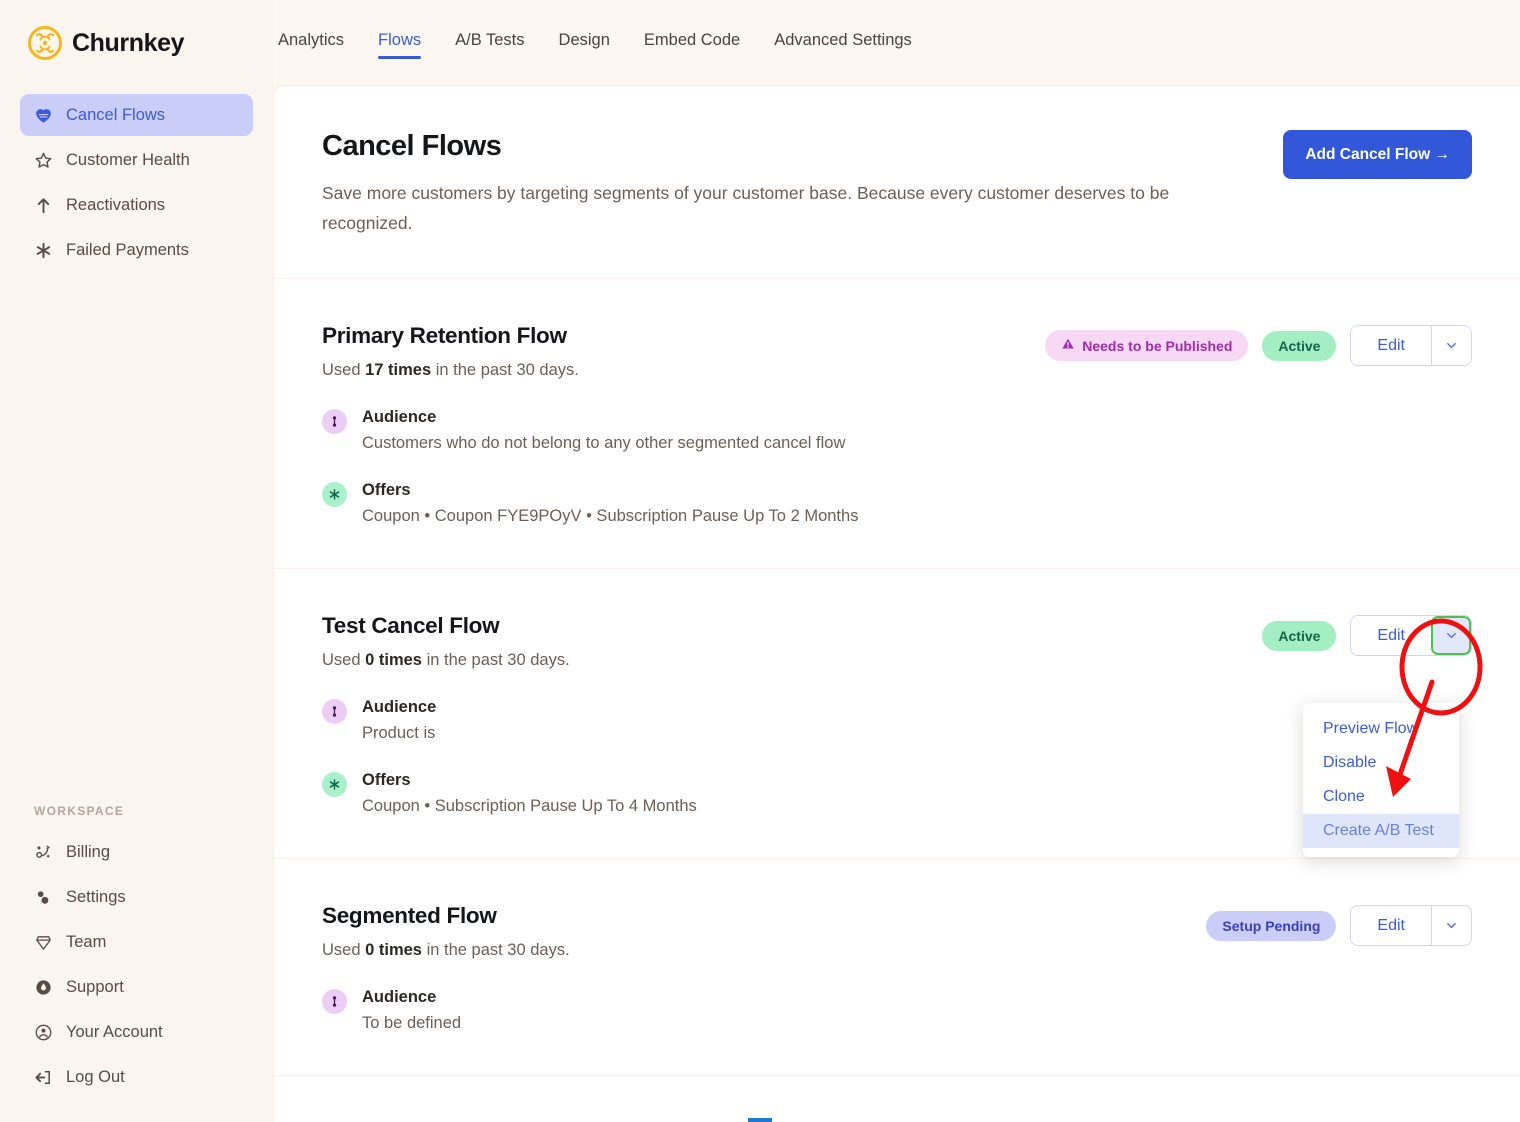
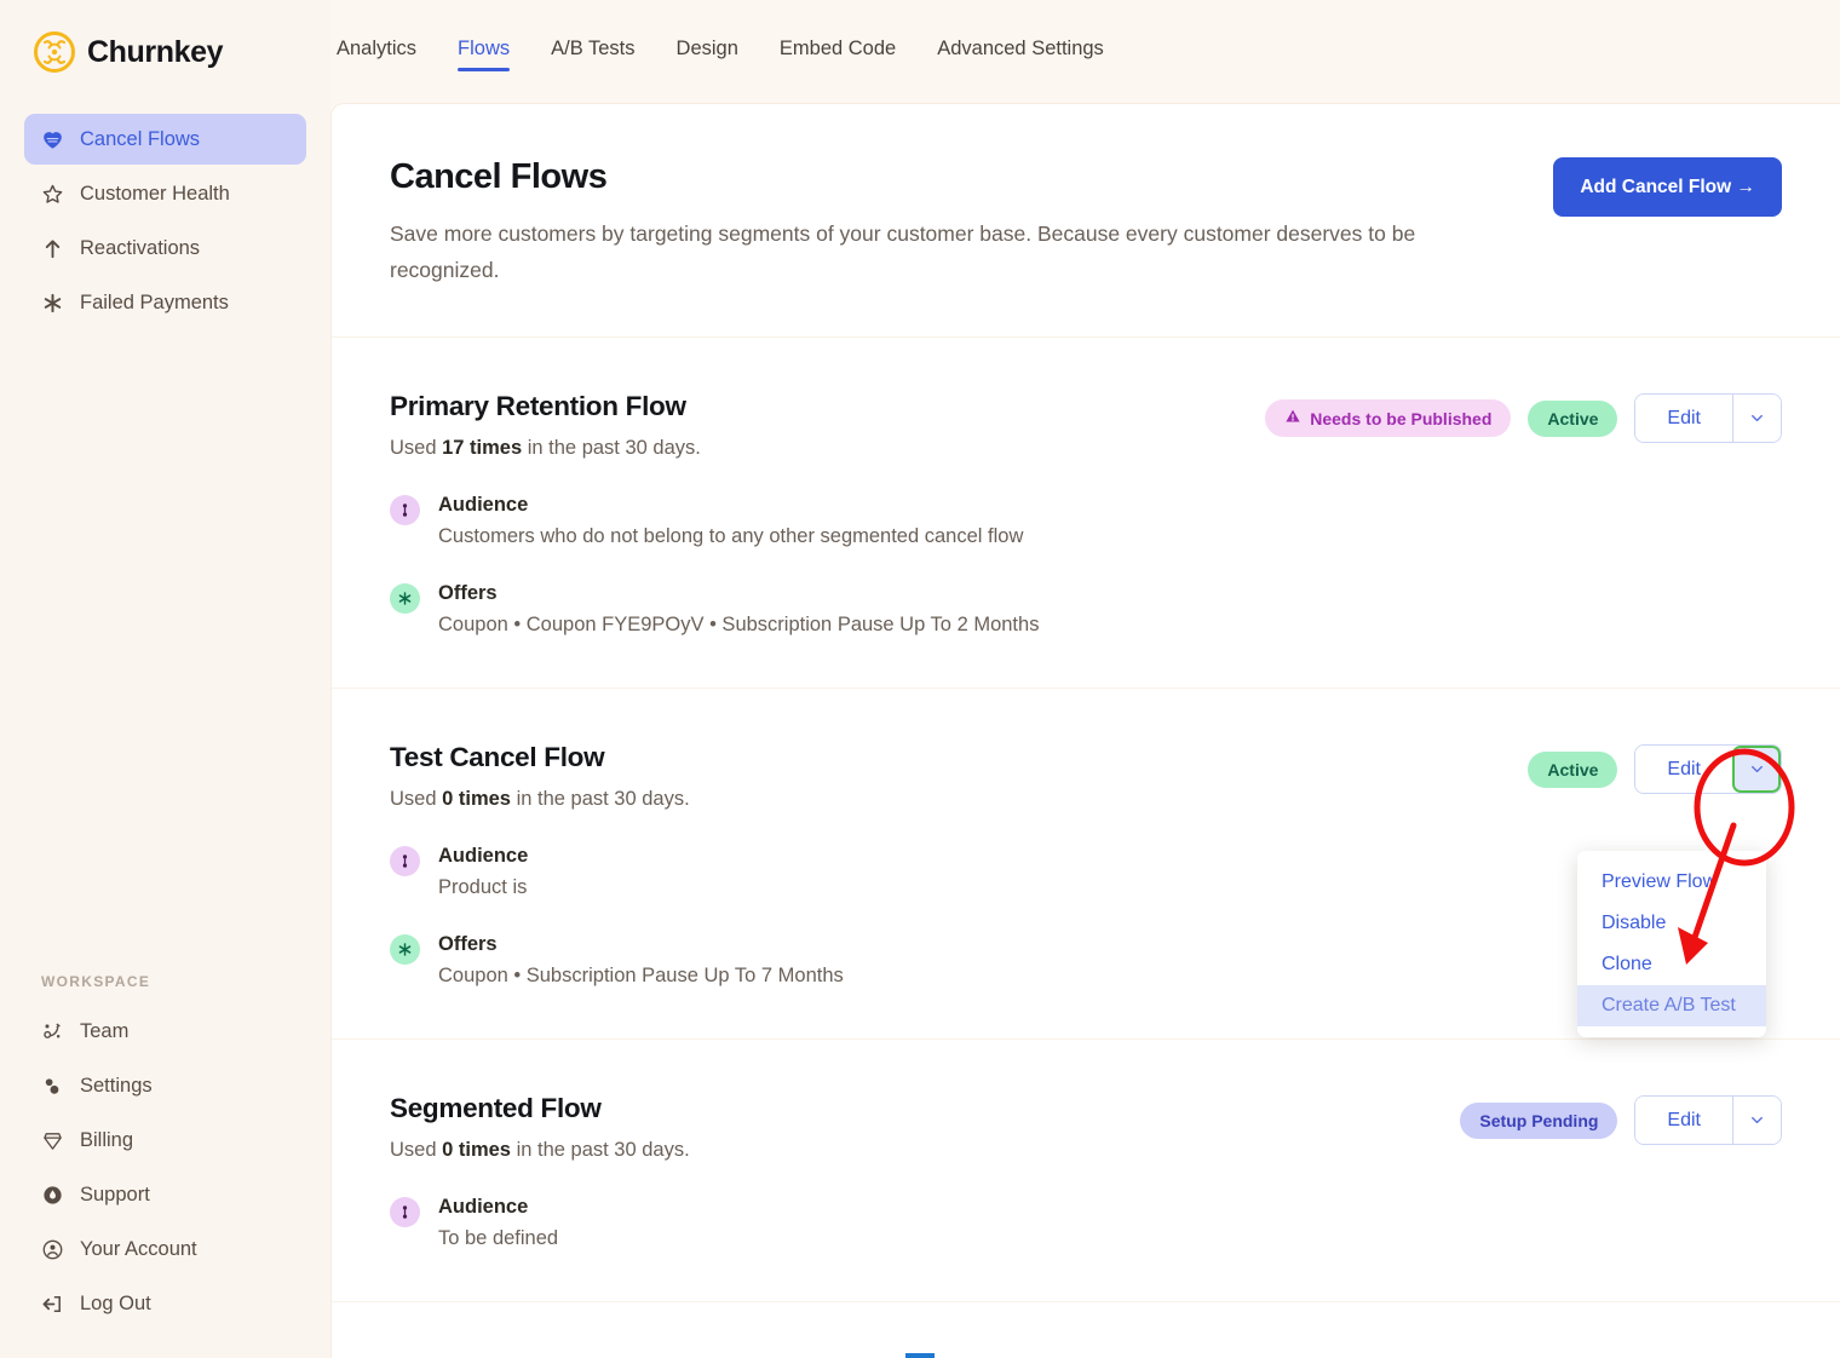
  Churnkey
  Cancel Flows
  Customer Health
  Reactivations
  Failed Payments
  WORKSPACE
- Billing
+ Team
  Settings
- Team
+ Billing
  Support
  Your Account
  Log Out
  Analytics
  Flows
  A/B Tests
  Design
  Embed Code
  Advanced Settings
  Cancel Flows
  Save more customers by targeting segments of your customer base. Because every customer deserves to be recognized.
  Add Cancel Flow →
  Primary Retention Flow
  Used 17 times in the past 30 days.
  Needs to be Published
  Active
  Edit
  Audience
  Customers who do not belong to any other segmented cancel flow
  Offers
  Coupon • Coupon FYE9POyV • Subscription Pause Up To 2 Months
  Test Cancel Flow
  Used 0 times in the past 30 days.
  Active
  Edit
  Audience
  Product is
  Offers
- Coupon • Subscription Pause Up To 4 Months
+ Coupon • Subscription Pause Up To 7 Months
  Segmented Flow
  Used 0 times in the past 30 days.
  Setup Pending
  Edit
  Audience
  To be defined
  Preview Flow
  Disable
  Clone
  Create A/B Test
